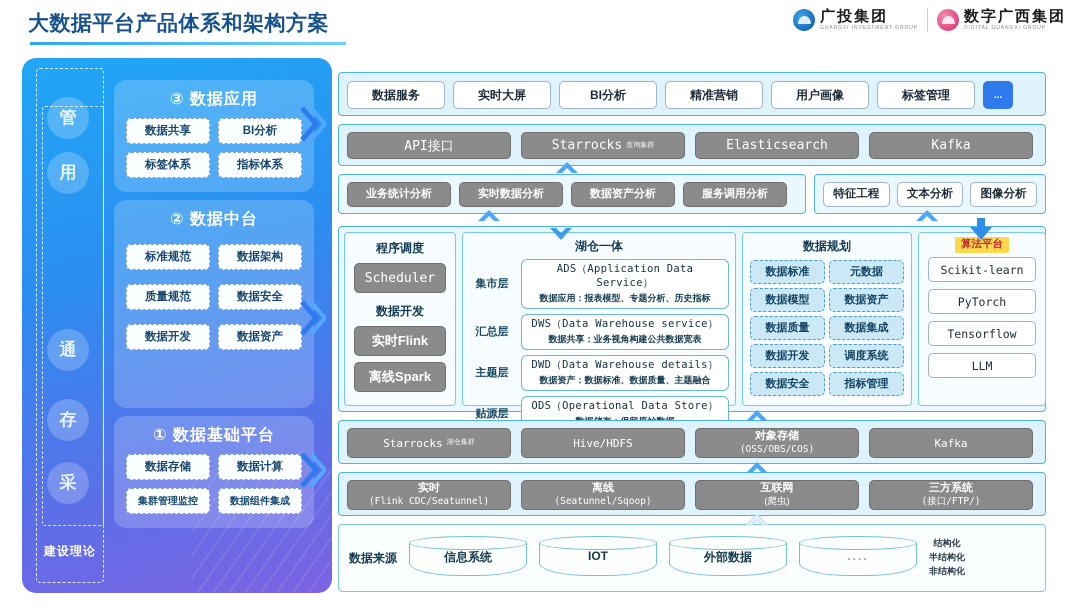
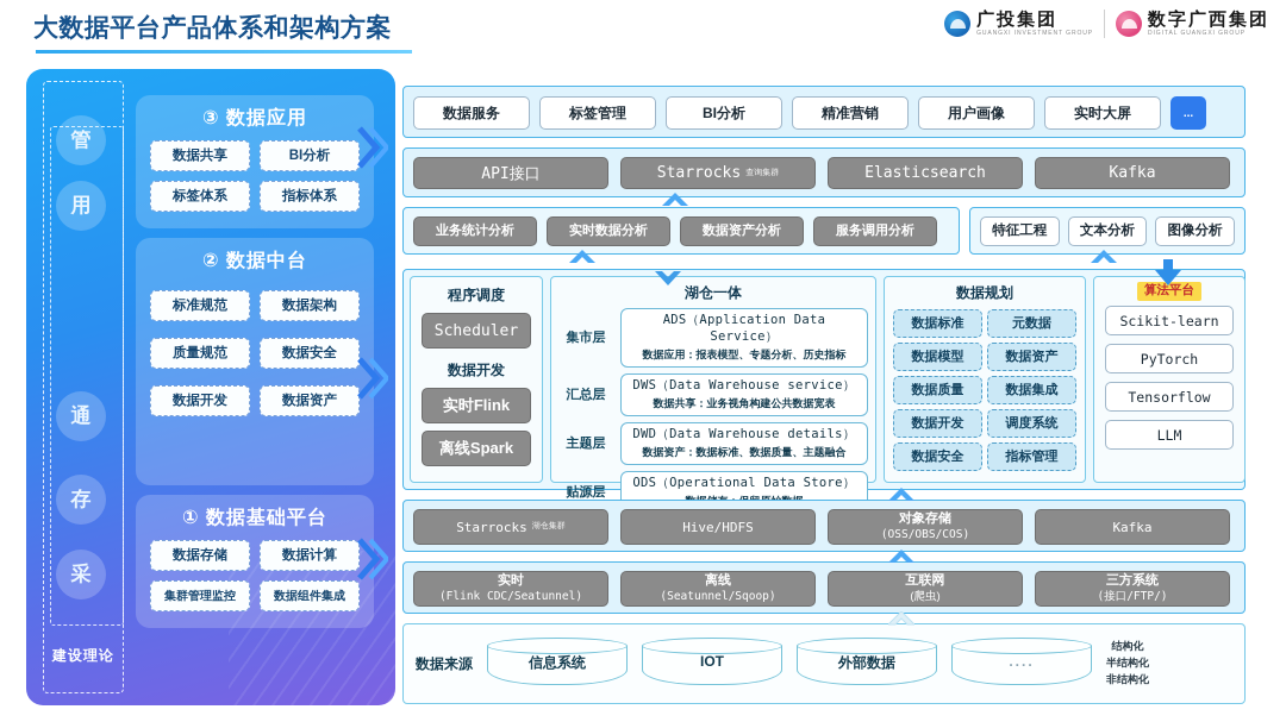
  大数据平台产品体系和架构方案
  广投集团
  数字广西集团
  管
  用
  通
  存
  采
  建设理论
  ③ 数据应用
  数据共享
  BI分析
  标签体系
  指标体系
  ② 数据中台
  标准规范
  数据架构
  质量规范
  数据安全
  数据开发
  数据资产
  ① 数据基础平台
  数据存储
  数据计算
  集群管理监控
  数据组件集成
  数据服务
- 实时大屏
+ 标签管理
  BI分析
  精准营销
  用户画像
- 标签管理
+ 实时大屏
  ...
  API接口
  Starrocks
  查询集群
  Elasticsearch
  Kafka
  业务统计分析
  实时数据分析
  数据资产分析
  服务调用分析
  特征工程
  文本分析
  图像分析
  程序调度
  Scheduler
  数据开发
  实时Flink
  离线Spark
  湖仓一体
  集市层
  ADS（Application Data Service）
  数据应用：报表模型、专题分析、历史指标
  汇总层
  DWS（Data Warehouse service）
  数据共享：业务视角构建公共数据宽表
  主题层
  DWD（Data Warehouse details）
  数据资产：数据标准、数据质量、主题融合
  贴源层
  ODS（Operational Data Store）
  数据规划
  数据标准
  元数据
  数据模型
  数据资产
  数据质量
  数据集成
  数据开发
  调度系统
  数据安全
  指标管理
  算法平台
  Scikit-learn
  PyTorch
  Tensorflow
  LLM
  Starrocks
  湖仓集群
  Hive/HDFS
  对象存储
  (OSS/OBS/COS)
  Kafka
  实时
  (Flink CDC/Seatunnel)
  离线
  (Seatunnel/Sqoop)
  互联网
  (爬虫)
  三方系统
  (接口/FTP/)
  数据来源
  信息系统
  IOT
  外部数据
  ....
  结构化
  半结构化
  非结构化
